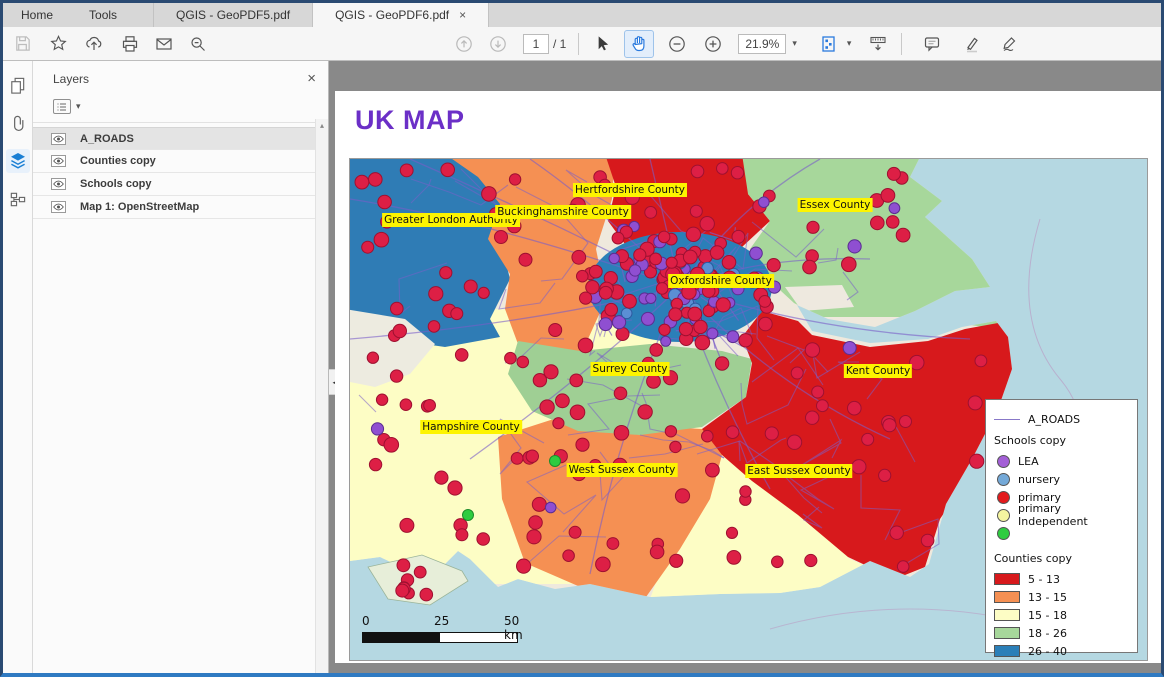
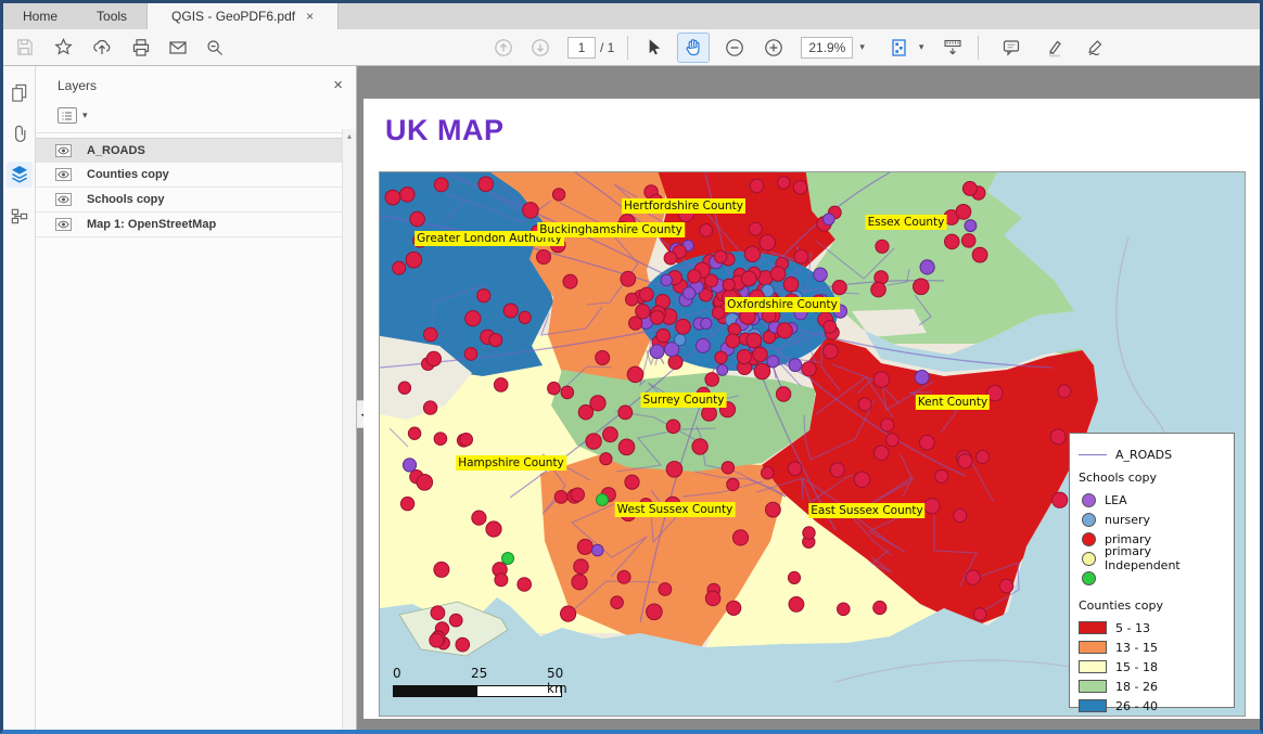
  Home
  Tools
- QGIS - GeoPDF5.pdf
  QGIS - GeoPDF6.pdf
  ×
  1
  / 1
  21.9%
  ▾
  ▾
  Layers
  ×
  ▾
  A_ROADS
  Counties copy
  Schools copy
  Map 1: OpenStreetMap
  ▴
  UK MAP
  A_ROADS
  Schools copy
  LEA
  nursery
  primary
  primary Independent
  Counties copy
  5 - 13
  13 - 15
  15 - 18
  18 - 26
  26 - 40
  0
  25
  50 km
  Greater London Authority
  Buckinghamshire County
  Hertfordshire County
  Essex County
  Oxfordshire County
  Surrey County
  Kent County
  Hampshire County
  West Sussex County
  East Sussex County
